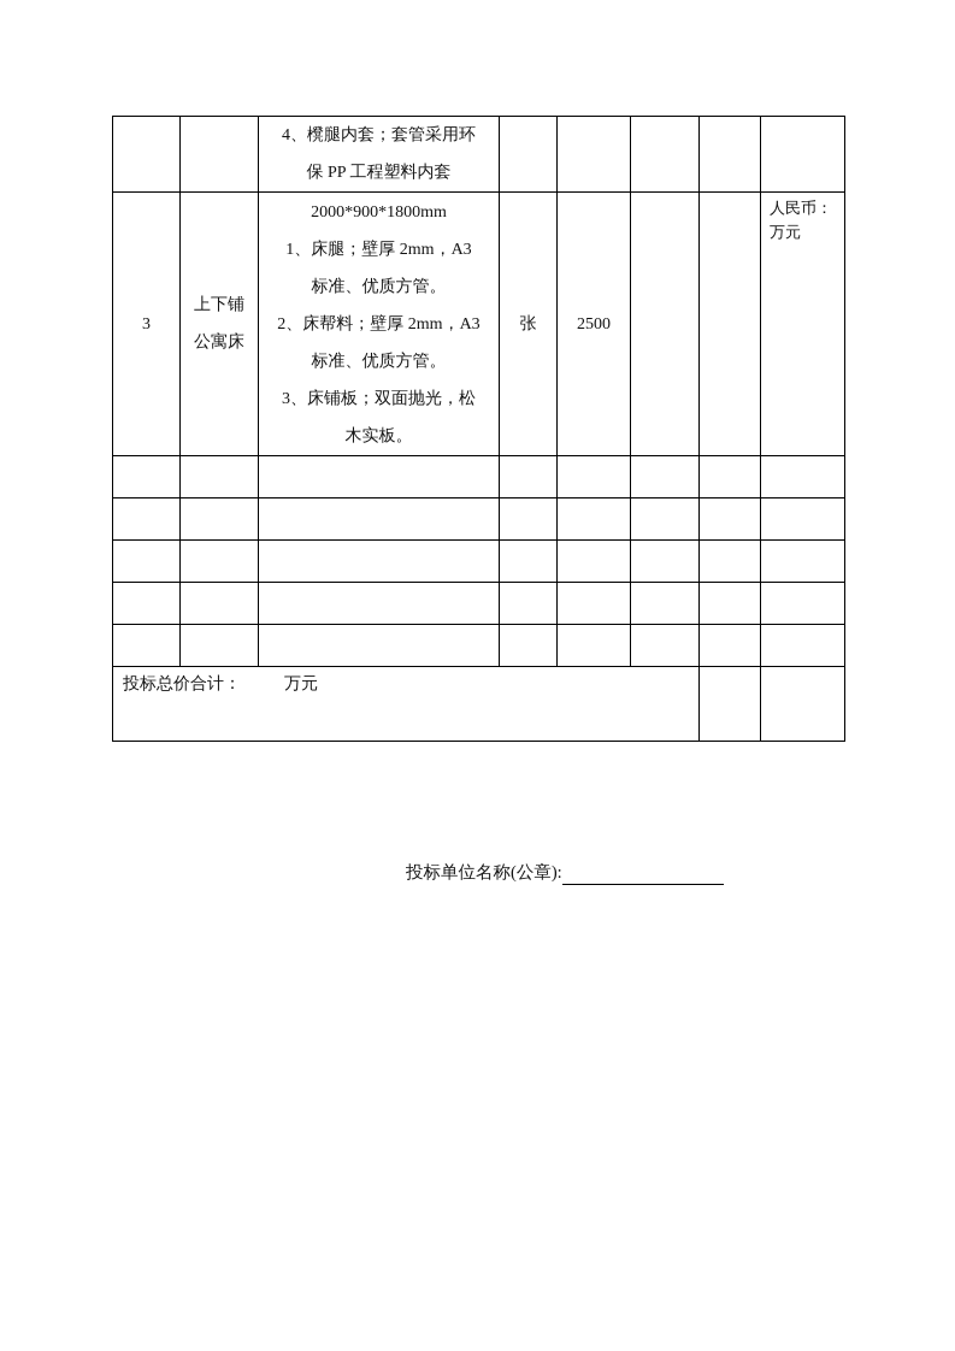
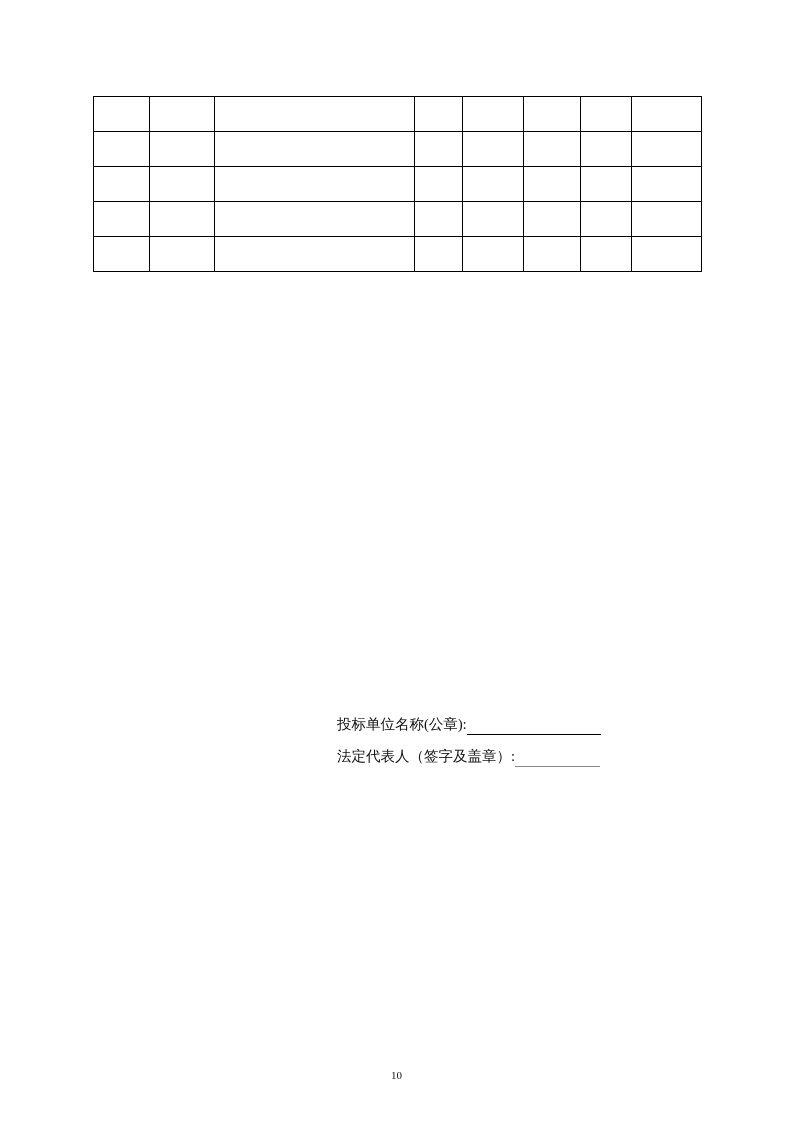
- 		4、櫈腿内套；套管采用环 保 PP 工程塑料内套
- 3	上下铺 公寓床	2000*900*1800mm 1、床腿；壁厚 2mm，A3 标准、优质方管。 2、床帮料；壁厚 2mm，A3 标准、优质方管。 3、床铺板；双面抛光，松 木实板。	张	2500			人民币： 万元
- 投标总价合计： 万元
  投标单位名称(公章):
+ 法定代表人（签字及盖章）:
+ 10
